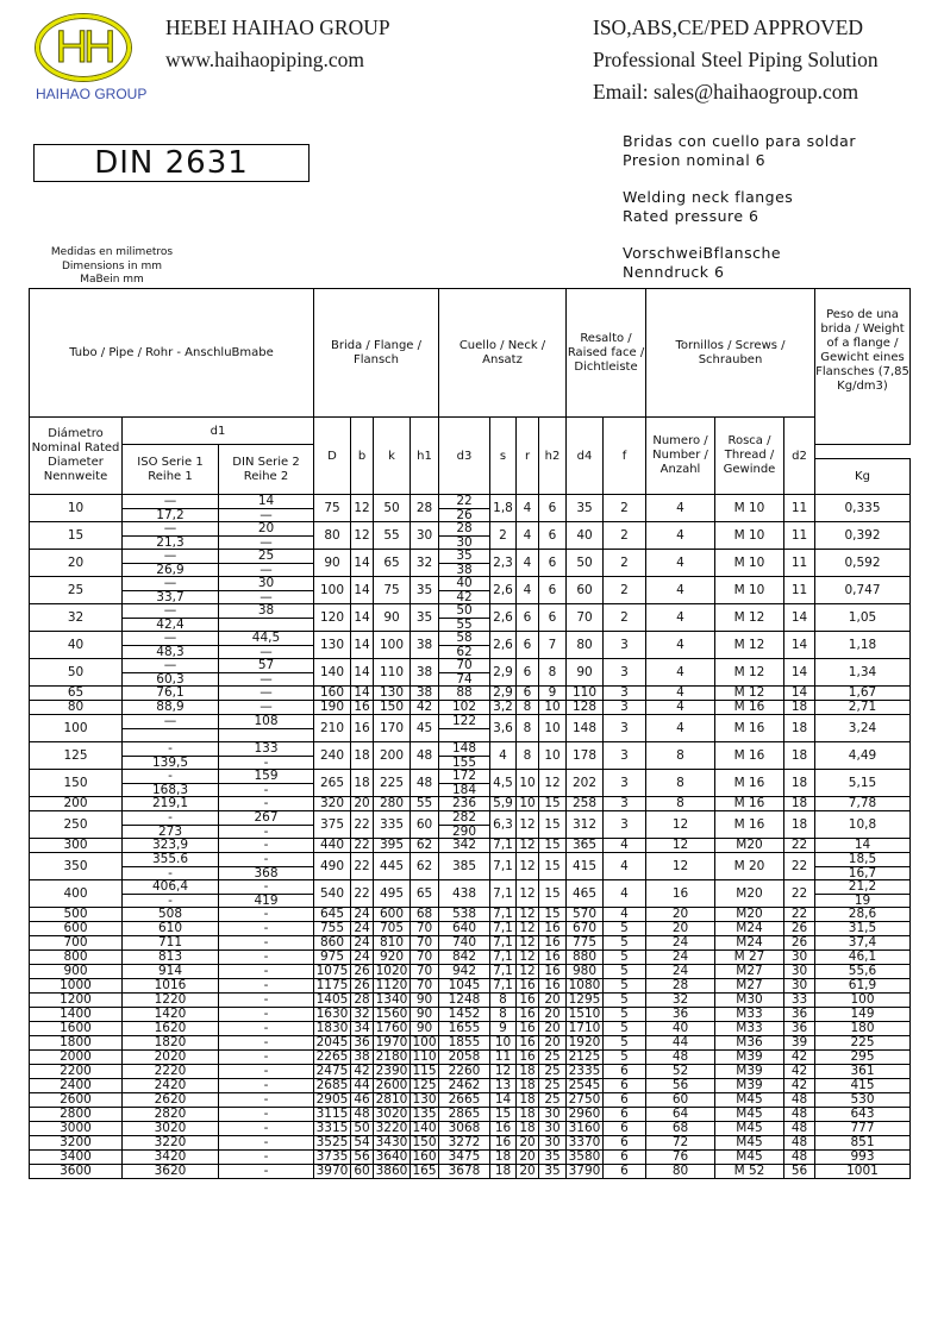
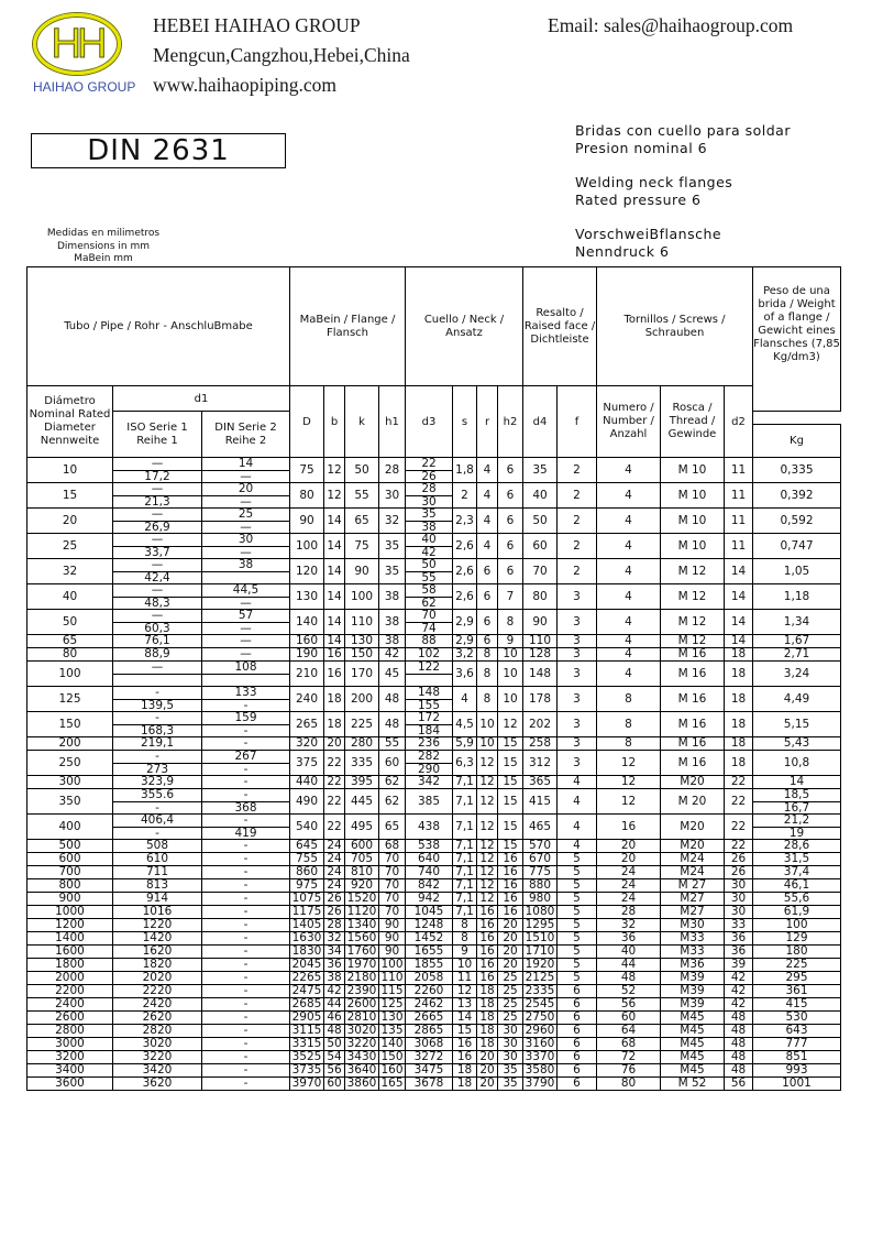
  HH
  HAIHAO GROUP
  HEBEI HAIHAO GROUP
+ Mengcun,Cangzhou,Hebei,China
  www.haihaopiping.com
- ISO,ABS,CE/PED APPROVED
- Professional Steel Piping Solution
  Email: sales@haihaogroup.com
  DIN 2631
  Bridas con cuello para soldar
  Presion nominal 6
  Welding neck flanges
  Rated pressure 6
  VorschweiBflansche
  Nenndruck 6
  Medidas en milimetros
  Dimensions in mm
  MaBein mm
- Tubo / Pipe / Rohr - AnschluBmabe	Brida / Flange / Flansch	Cuello / Neck / Ansatz	Resalto / Raised face / Dichtleiste	Tornillos / Screws / Schrauben	Peso de una brida / Weight of a flange / Gewicht eines Flansches (7,85 Kg/dm3)
+ Tubo / Pipe / Rohr - AnschluBmabe	MaBein / Flange / Flansch	Cuello / Neck / Ansatz	Resalto / Raised face / Dichtleiste	Tornillos / Screws / Schrauben	Peso de una brida / Weight of a flange / Gewicht eines Flansches (7,85 Kg/dm3)
  Diámetro Nominal Rated Diameter Nennweite	d1	D	b	k	h1	d3	s	r	h2	d4	f	Numero / Number / Anzahl	Rosca / Thread / Gewinde	d2
  ISO Serie 1 Reihe 1	DIN Serie 2 Reihe 2
  Kg
  10	—17,2	14—	75	12	50	28	2226	1,8	4	6	35	2	4	M 10	11	0,335
  15	—21,3	20—	80	12	55	30	2830	2	4	6	40	2	4	M 10	11	0,392
  20	—26,9	25—	90	14	65	32	3538	2,3	4	6	50	2	4	M 10	11	0,592
  25	—33,7	30—	100	14	75	35	4042	2,6	4	6	60	2	4	M 10	11	0,747
  32	—42,4	38	120	14	90	35	5055	2,6	6	6	70	2	4	M 12	14	1,05
  40	—48,3	44,5—	130	14	100	38	5862	2,6	6	7	80	3	4	M 12	14	1,18
  50	—60,3	57—	140	14	110	38	7074	2,9	6	8	90	3	4	M 12	14	1,34
  65	76,1	—	160	14	130	38	88	2,9	6	9	110	3	4	M 12	14	1,67
  80	88,9	—	190	16	150	42	102	3,2	8	10	128	3	4	M 16	18	2,71
  100	—	108	210	16	170	45	122	3,6	8	10	148	3	4	M 16	18	3,24
  125	-139,5	133-	240	18	200	48	148155	4	8	10	178	3	8	M 16	18	4,49
  150	-168,3	159-	265	18	225	48	172184	4,5	10	12	202	3	8	M 16	18	5,15
- 200	219,1	-	320	20	280	55	236	5,9	10	15	258	3	8	M 16	18	7,78
+ 200	219,1	-	320	20	280	55	236	5,9	10	15	258	3	8	M 16	18	5,43
  250	-273	267-	375	22	335	60	282290	6,3	12	15	312	3	12	M 16	18	10,8
  300	323,9	-	440	22	395	62	342	7,1	12	15	365	4	12	M20	22	14
  350	355.6-	-368	490	22	445	62	385	7,1	12	15	415	4	12	M 20	22	18,516,7
  400	406,4-	-419	540	22	495	65	438	7,1	12	15	465	4	16	M20	22	21,219
  500	508	-	645	24	600	68	538	7,1	12	15	570	4	20	M20	22	28,6
  600	610	-	755	24	705	70	640	7,1	12	16	670	5	20	M24	26	31,5
  700	711	-	860	24	810	70	740	7,1	12	16	775	5	24	M24	26	37,4
  800	813	-	975	24	920	70	842	7,1	12	16	880	5	24	M 27	30	46,1
- 900	914	-	1075	26	1020	70	942	7,1	12	16	980	5	24	M27	30	55,6
+ 900	914	-	1075	26	1520	70	942	7,1	12	16	980	5	24	M27	30	55,6
  1000	1016	-	1175	26	1120	70	1045	7,1	16	16	1080	5	28	M27	30	61,9
  1200	1220	-	1405	28	1340	90	1248	8	16	20	1295	5	32	M30	33	100
- 1400	1420	-	1630	32	1560	90	1452	8	16	20	1510	5	36	M33	36	149
+ 1400	1420	-	1630	32	1560	90	1452	8	16	20	1510	5	36	M33	36	129
  1600	1620	-	1830	34	1760	90	1655	9	16	20	1710	5	40	M33	36	180
  1800	1820	-	2045	36	1970	100	1855	10	16	20	1920	5	44	M36	39	225
  2000	2020	-	2265	38	2180	110	2058	11	16	25	2125	5	48	M39	42	295
  2200	2220	-	2475	42	2390	115	2260	12	18	25	2335	6	52	M39	42	361
  2400	2420	-	2685	44	2600	125	2462	13	18	25	2545	6	56	M39	42	415
  2600	2620	-	2905	46	2810	130	2665	14	18	25	2750	6	60	M45	48	530
  2800	2820	-	3115	48	3020	135	2865	15	18	30	2960	6	64	M45	48	643
  3000	3020	-	3315	50	3220	140	3068	16	18	30	3160	6	68	M45	48	777
  3200	3220	-	3525	54	3430	150	3272	16	20	30	3370	6	72	M45	48	851
  3400	3420	-	3735	56	3640	160	3475	18	20	35	3580	6	76	M45	48	993
  3600	3620	-	3970	60	3860	165	3678	18	20	35	3790	6	80	M 52	56	1001
